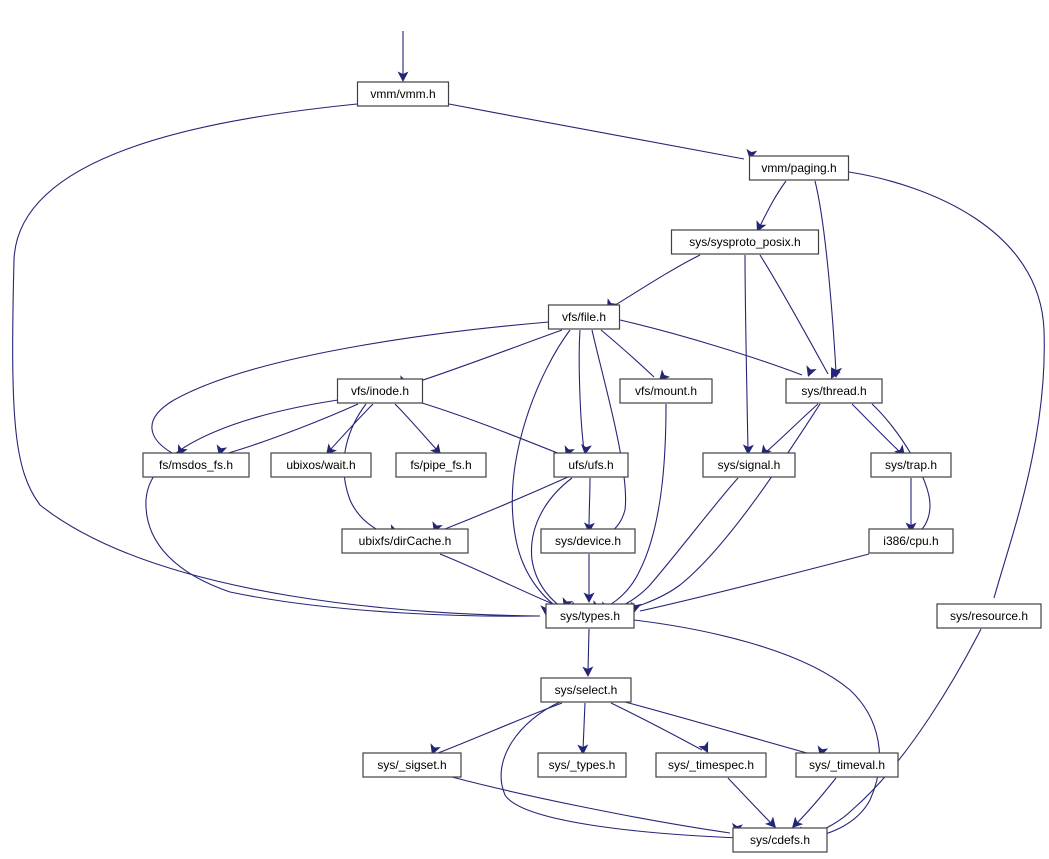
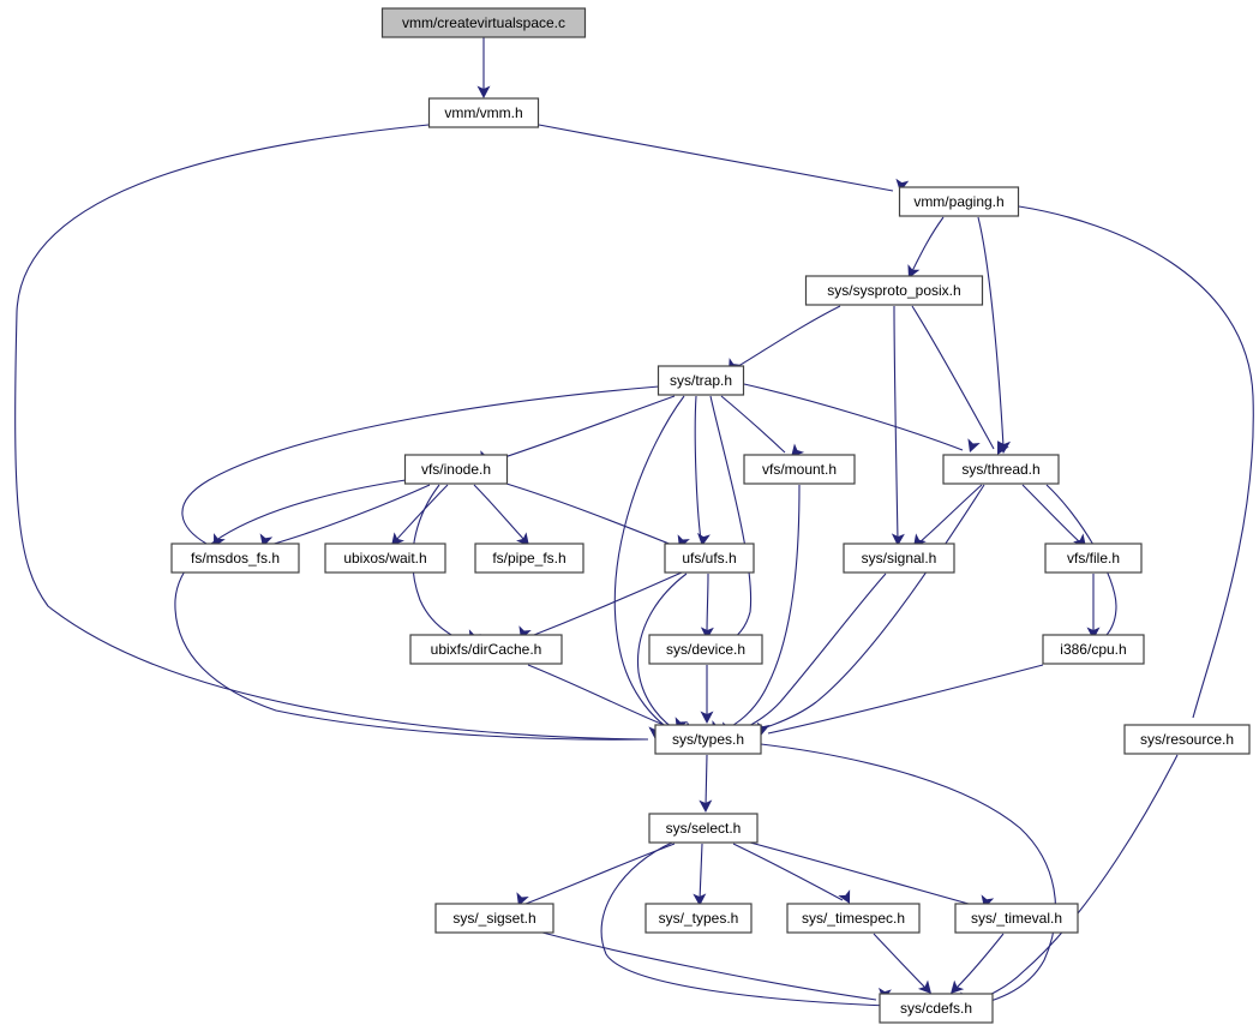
+ vmm/createvirtualspace.c
  vmm/vmm.h
  vmm/paging.h
  sys/sysproto_posix.h
- vfs/file.h
+ sys/trap.h
  vfs/inode.h
  vfs/mount.h
  sys/thread.h
  fs/msdos_fs.h
  ubixos/wait.h
  fs/pipe_fs.h
  ufs/ufs.h
  sys/signal.h
- sys/trap.h
+ vfs/file.h
  ubixfs/dirCache.h
  sys/device.h
  i386/cpu.h
  sys/types.h
  sys/resource.h
  sys/select.h
  sys/_sigset.h
  sys/_types.h
  sys/_timespec.h
  sys/_timeval.h
  sys/cdefs.h
